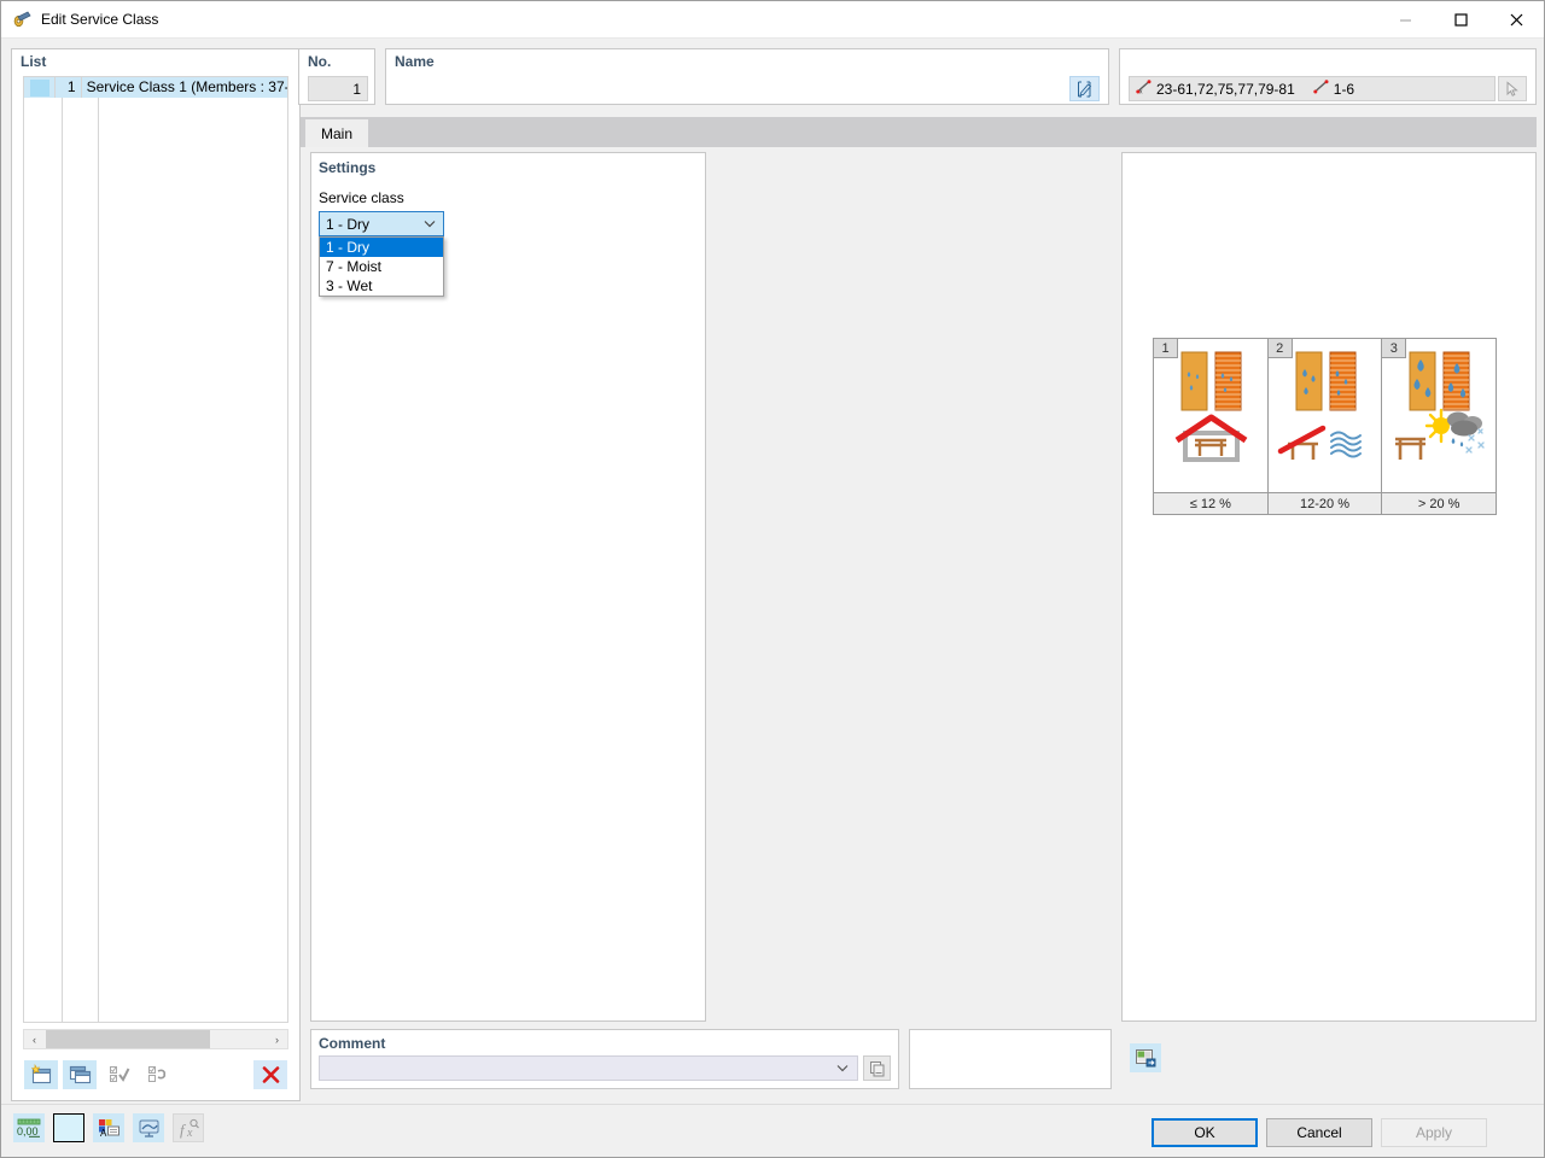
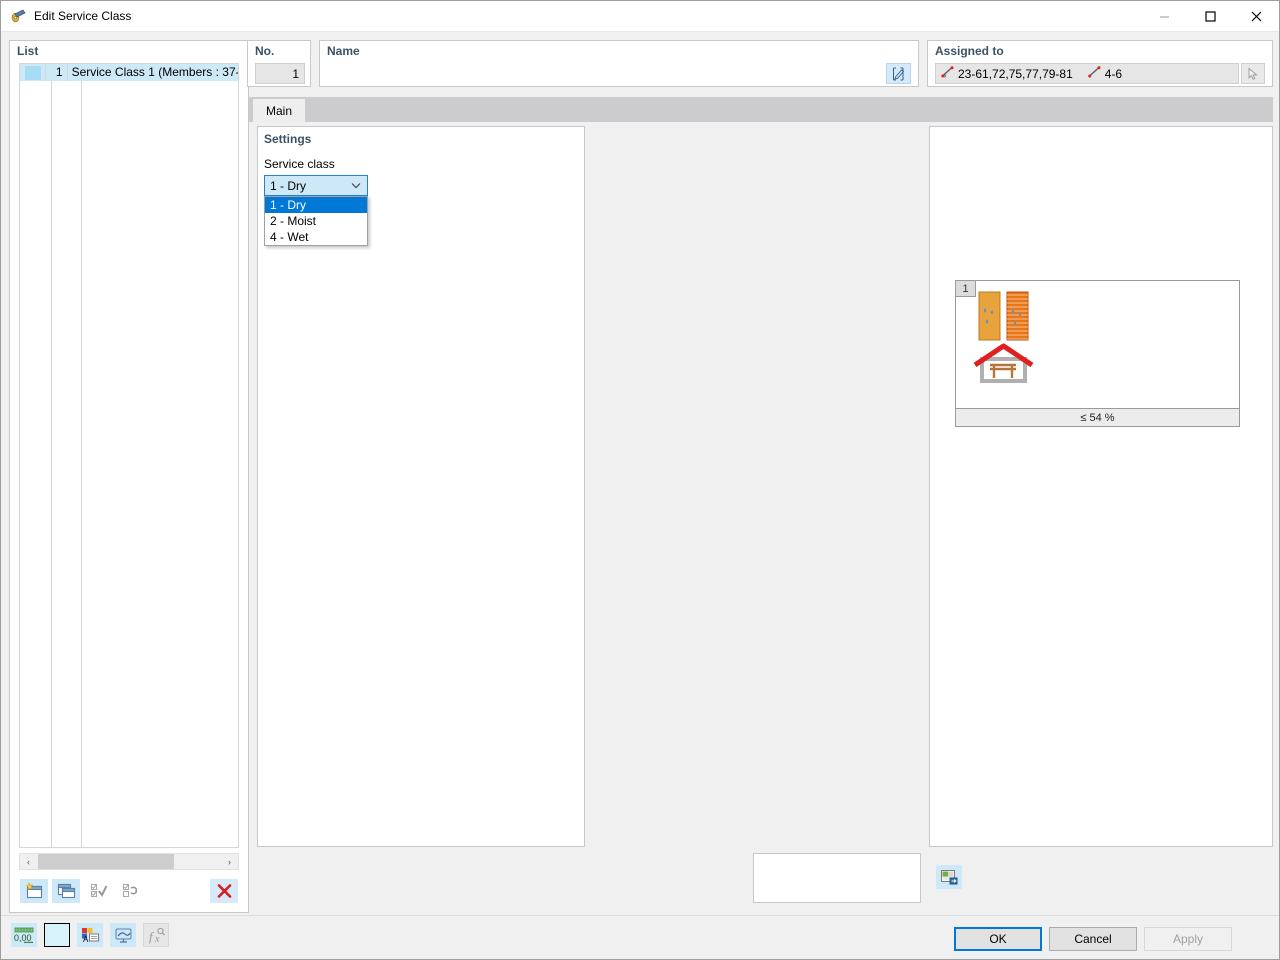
  Edit Service Class
  List
  1
  Service Class 1 (Members : 37-
  ‹
  ›
  No.
  1
  Name
+ Assigned to
  23-61,72,75,77,79-81
- 1-6
+ 4-6
  Main
  Settings
  Service class
  1 - Dry
  1 - Dry
- 7 - Moist
+ 2 - Moist
- 3 - Wet
+ 4 - Wet
  1
- ≤ 12 %
+ ≤ 54 %
- 2
- 12-20 %
- 3
- > 20 %
- Comment
  0,00
  A
  f
  x
  OK
  Cancel
  Apply
